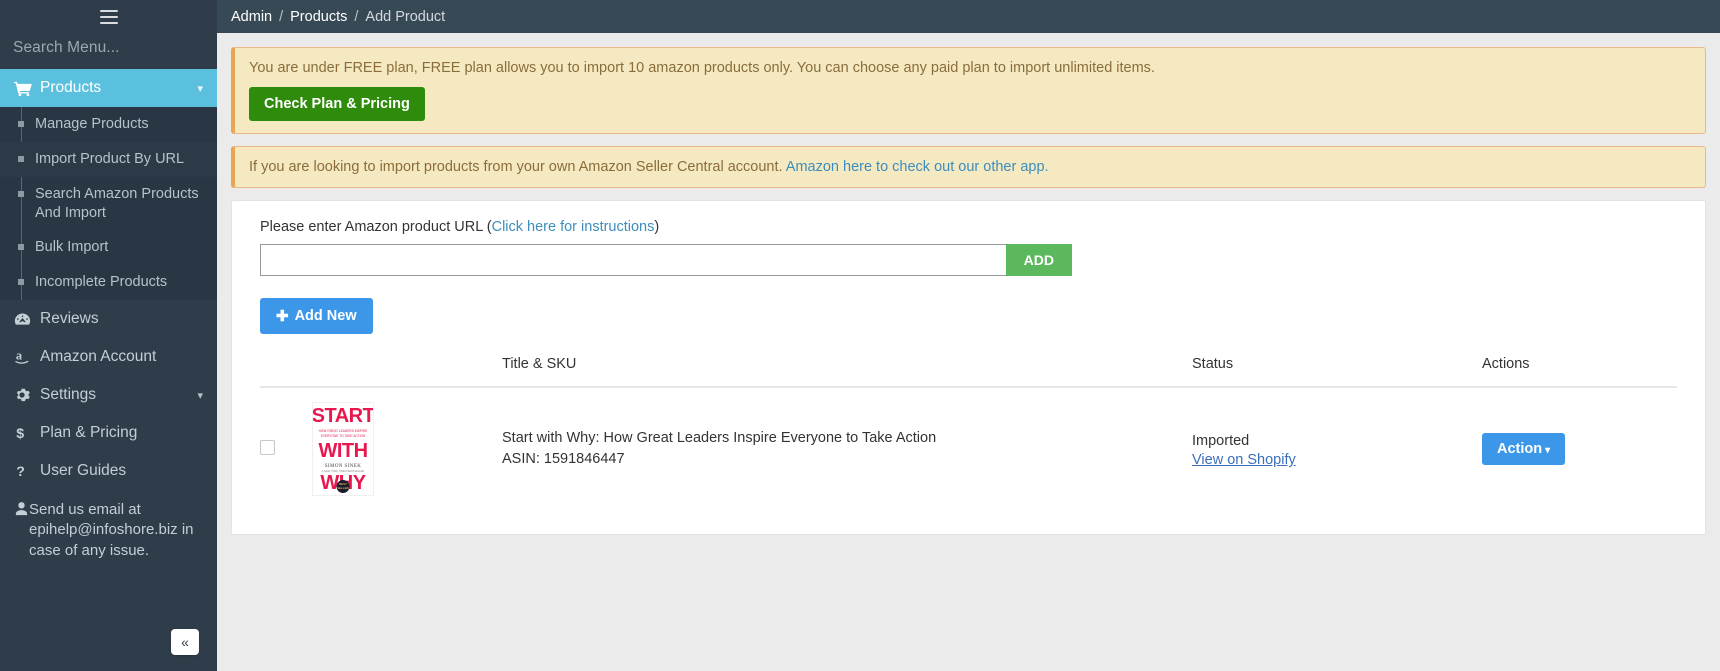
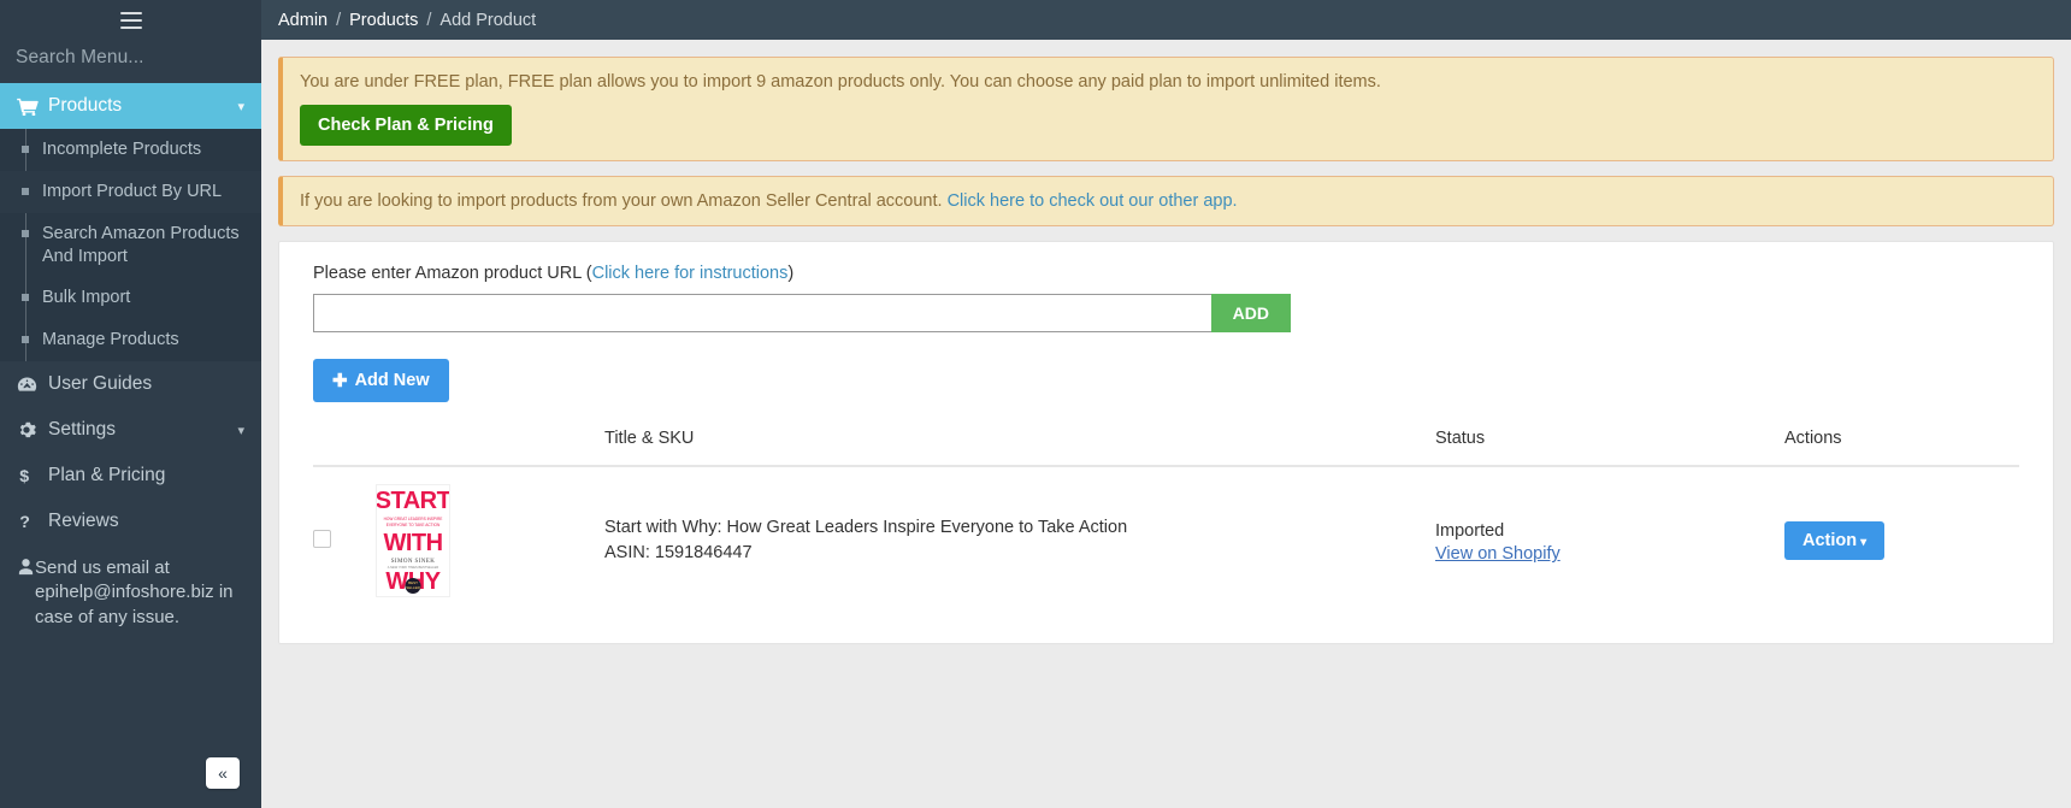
  Search Menu...
  Products
  ▾
- Manage Products
+ Incomplete Products
  Import Product By URL
  Search Amazon Products And Import
  Bulk Import
- Incomplete Products
+ Manage Products
- Reviews
+ User Guides
- a
- Amazon Account
  Settings
  ▾
  $
  Plan & Pricing
  ?
- User Guides
+ Reviews
  Send us email at epihelp@infoshore.biz in case of any issue.
  «
  Admin
  /
  Products
  /
  Add Product
- You are under FREE plan, FREE plan allows you to import 10 amazon products only. You can choose any paid plan to import unlimited items.
+ You are under FREE plan, FREE plan allows you to import 9 amazon products only. You can choose any paid plan to import unlimited items.
  Check Plan & Pricing
- If you are looking to import products from your own Amazon Seller Central account. Amazon here to check out our other app.
+ If you are looking to import products from your own Amazon Seller Central account. Click here to check out our other app.
  Please enter Amazon product URL (Click here for instructions)
  ADD
  ✚
  Add New
  		Title & SKU	Status	Actions
